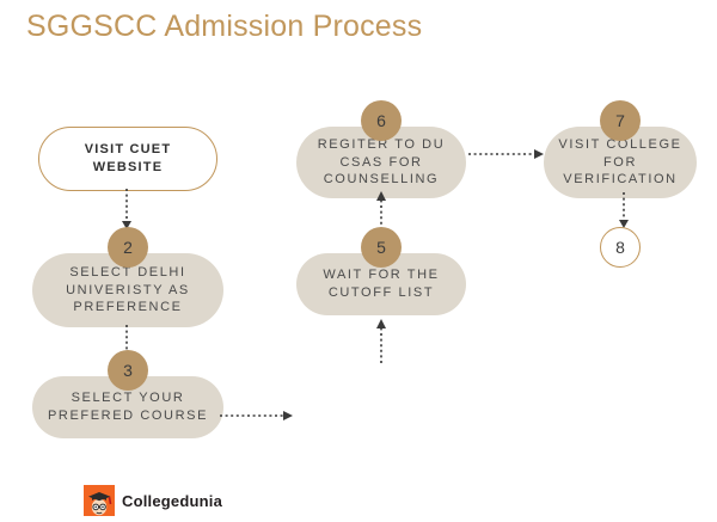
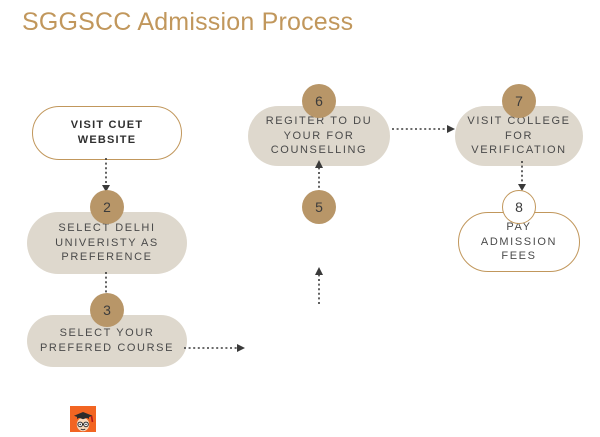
  SGGSCC Admission Process
  VISIT CUET WEBSITE
  SELECT DELHI UNIVERISTY AS PREFERENCE
  2
  SELECT YOUR PREFERED COURSE
  3
- WAIT FOR THE CUTOFF LIST
  5
- REGITER TO DU CSAS FOR COUNSELLING
+ REGITER TO DU YOUR FOR COUNSELLING
  6
  VISIT COLLEGE FOR VERIFICATION
  7
+ PAY ADMISSION FEES
  8
- Collegedunia
